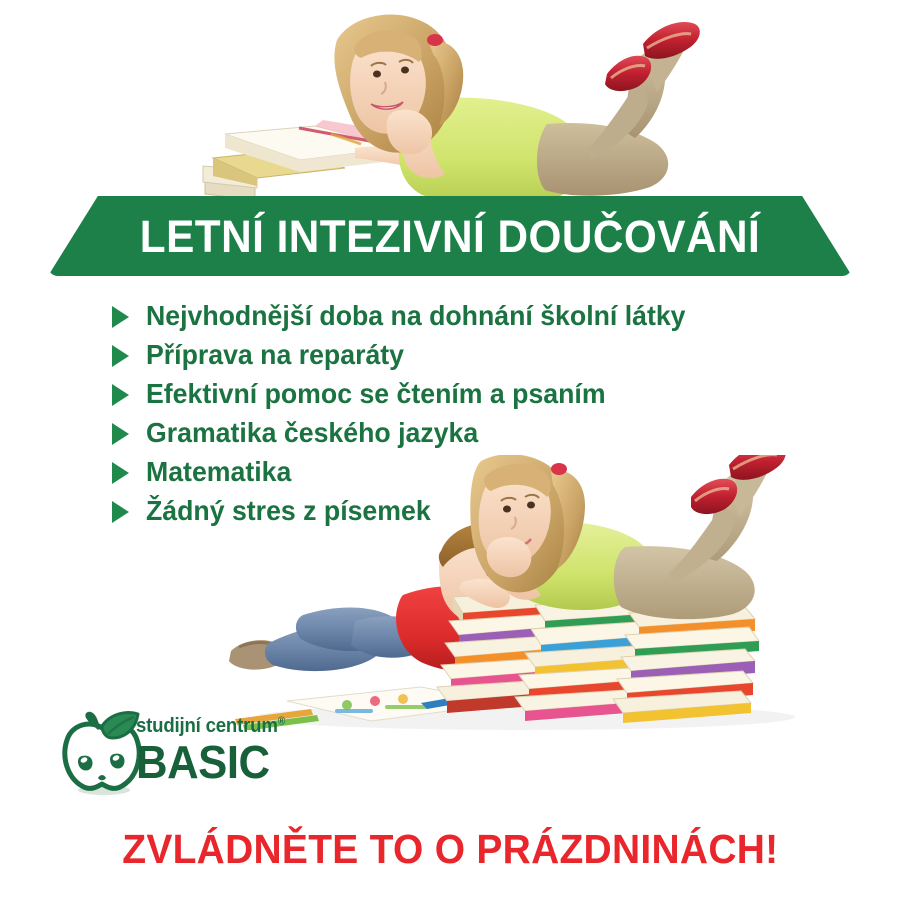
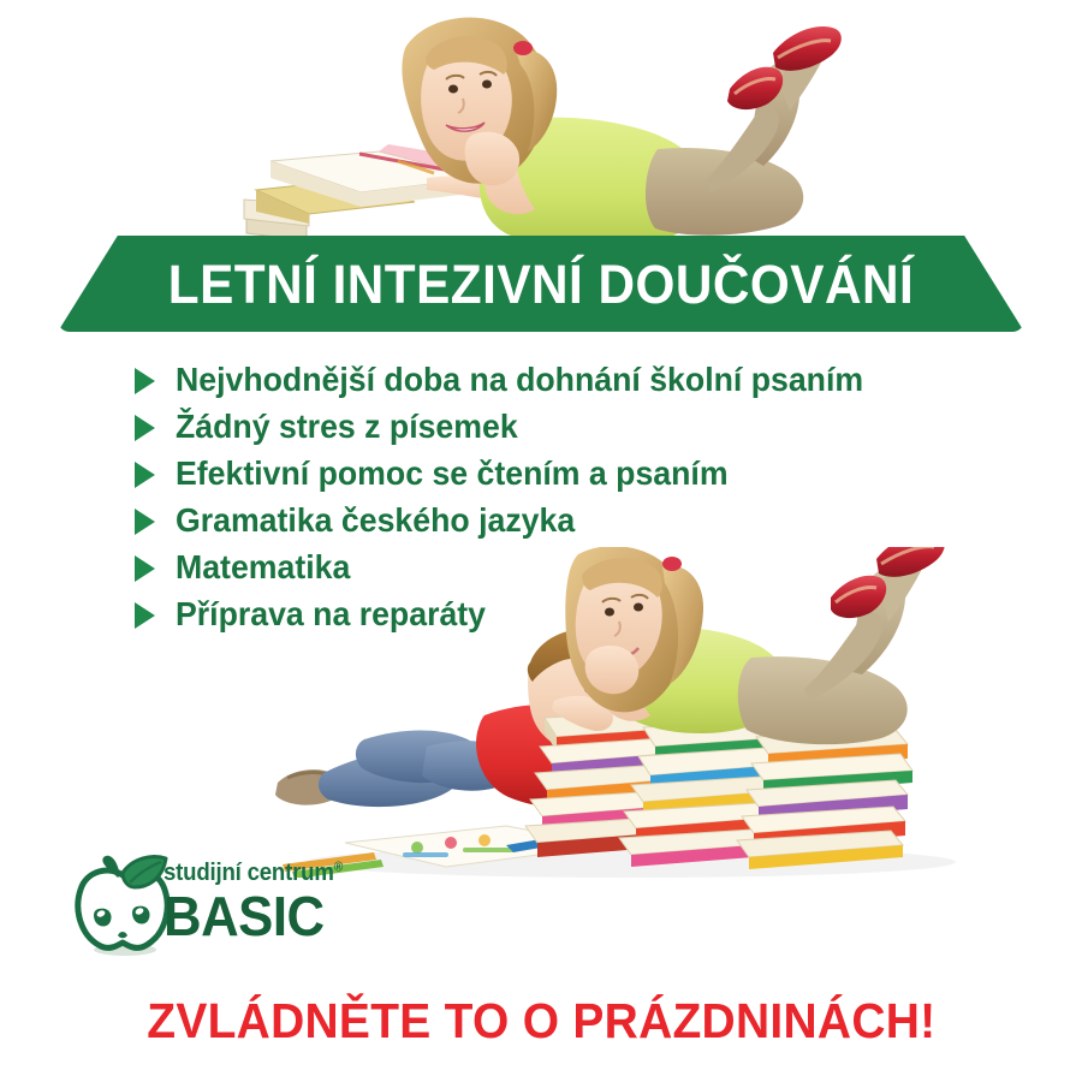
  LETNÍ INTEZIVNÍ DOUČOVÁNÍ
- Nejvhodnější doba na dohnání školní látky
+ Nejvhodnější doba na dohnání školní psaním
- Příprava na reparáty
+ Žádný stres z písemek
  Efektivní pomoc se čtením a psaním
  Gramatika českého jazyka
  Matematika
- Žádný stres z písemek
+ Příprava na reparáty
  studijní centrum®
  BASIC
  ZVLÁDNĚTE TO O PRÁZDNINÁCH!
